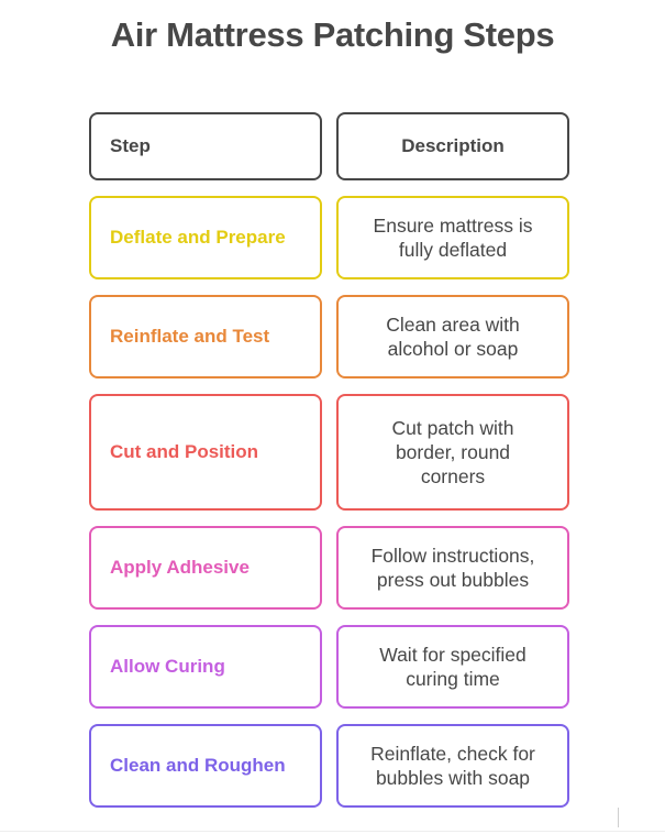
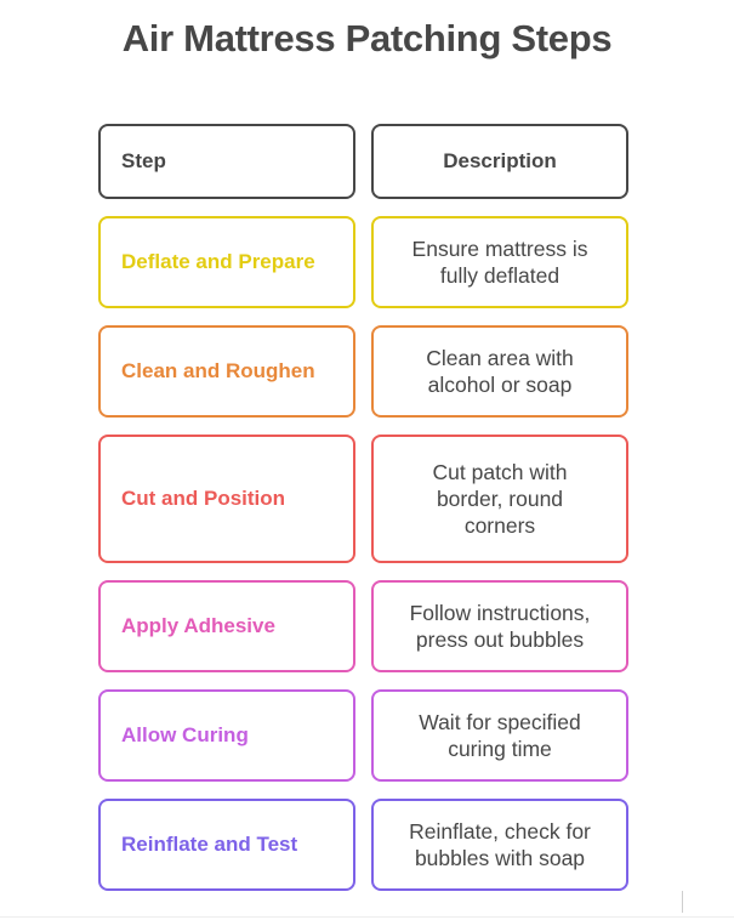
  Air Mattress Patching Steps
  Step
  Description
  Deflate and Prepare
  Ensure mattress is fully deflated
- Reinflate and Test
+ Clean and Roughen
  Clean area with alcohol or soap
  Cut and Position
  Cut patch with border, round corners
  Apply Adhesive
  Follow instructions, press out bubbles
  Allow Curing
  Wait for specified curing time
- Clean and Roughen
+ Reinflate and Test
  Reinflate, check for bubbles with soap
